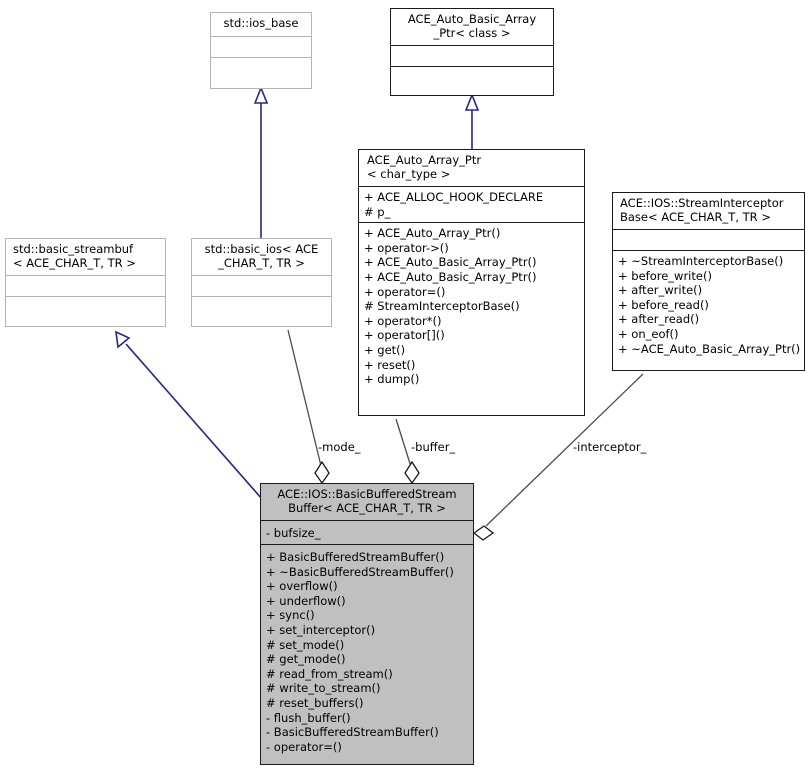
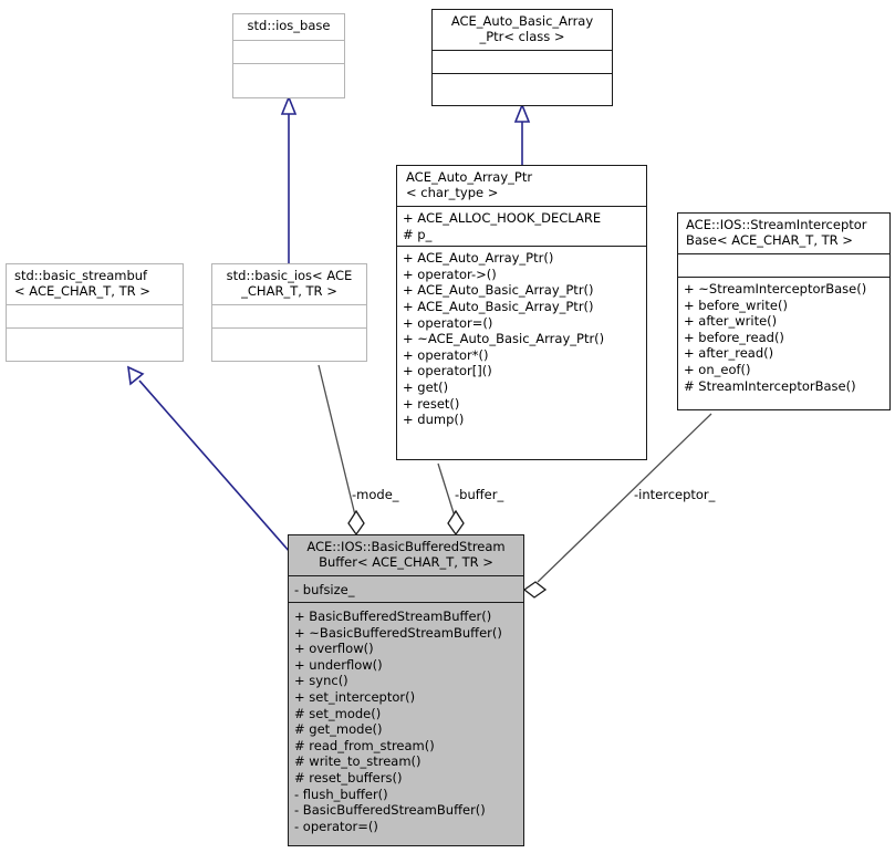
  std::ios_base
  ACE_Auto_Basic_Array
  _Ptr< class >
  ACE_Auto_Array_Ptr
  < char_type >
  + ACE_ALLOC_HOOK_DECLARE
  # p_
  + ACE_Auto_Array_Ptr()
  + operator->()
  + ACE_Auto_Basic_Array_Ptr()
  + ACE_Auto_Basic_Array_Ptr()
  + operator=()
- # StreamInterceptorBase()
+ + ~ACE_Auto_Basic_Array_Ptr()
  + operator*()
  + operator[]()
  + get()
  + reset()
  + dump()
  ACE::IOS::StreamInterceptor
  Base< ACE_CHAR_T, TR >
  + ~StreamInterceptorBase()
  + before_write()
  + after_write()
  + before_read()
  + after_read()
  + on_eof()
- + ~ACE_Auto_Basic_Array_Ptr()
+ # StreamInterceptorBase()
  std::basic_streambuf
  < ACE_CHAR_T, TR >
  std::basic_ios< ACE
  _CHAR_T, TR >
  ACE::IOS::BasicBufferedStream
  Buffer< ACE_CHAR_T, TR >
  - bufsize_
  + BasicBufferedStreamBuffer()
  + ~BasicBufferedStreamBuffer()
  + overflow()
  + underflow()
  + sync()
  + set_interceptor()
  # set_mode()
  # get_mode()
  # read_from_stream()
  # write_to_stream()
  # reset_buffers()
  - flush_buffer()
  - BasicBufferedStreamBuffer()
  - operator=()
  -mode_
  -buffer_
  -interceptor_
